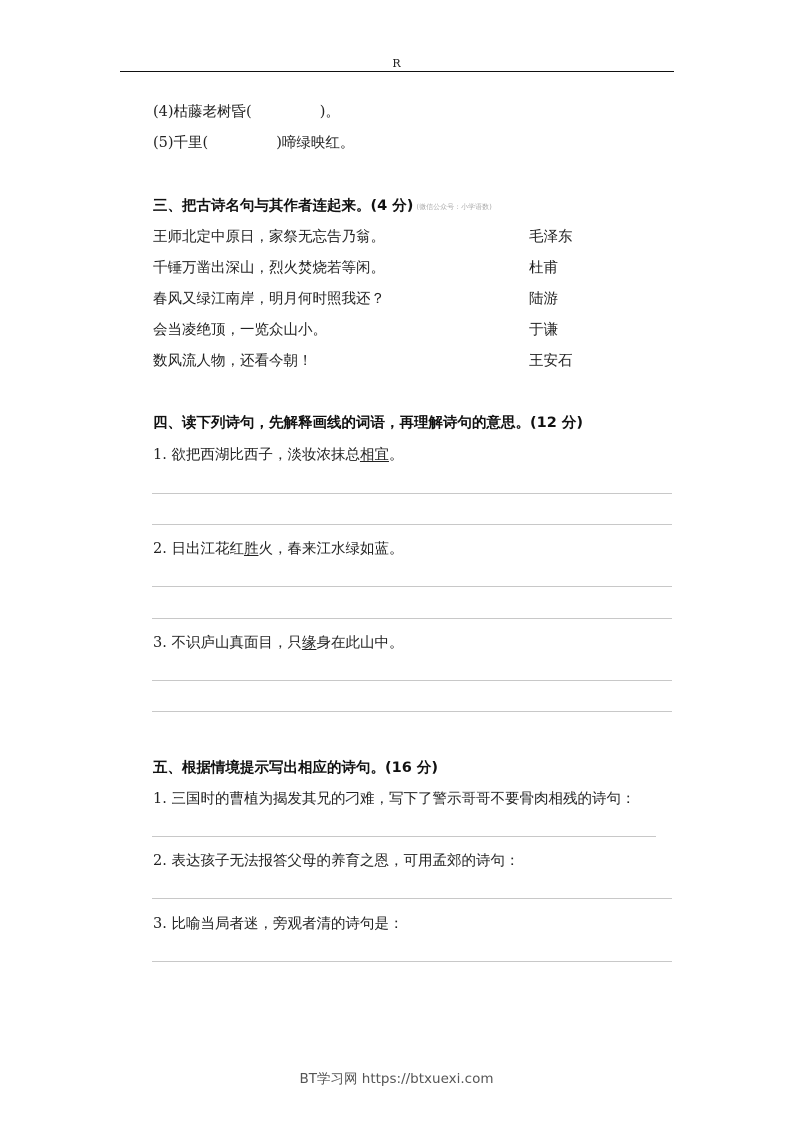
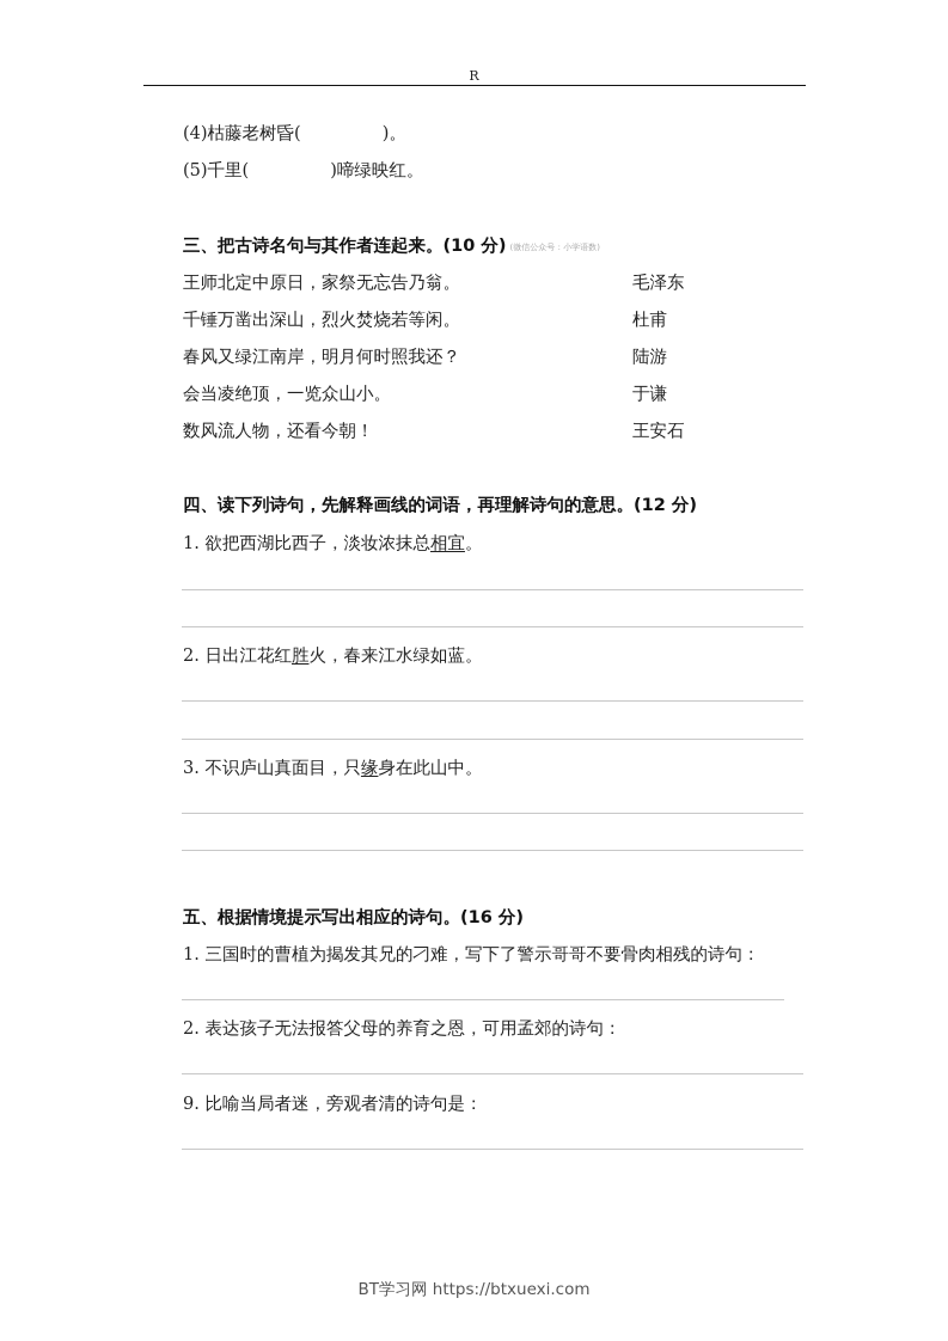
  R
  (4)枯藤老树昏( )。
  (5)千里( )啼绿映红。
- 三、把古诗名句与其作者连起来。(4 分) (微信公众号：小学语数)
+ 三、把古诗名句与其作者连起来。(10 分) (微信公众号：小学语数)
  王师北定中原日，家祭无忘告乃翁。
  千锤万凿出深山，烈火焚烧若等闲。
  春风又绿江南岸，明月何时照我还？
  会当凌绝顶，一览众山小。
  数风流人物，还看今朝！
  毛泽东
  杜甫
  陆游
  于谦
  王安石
  四、读下列诗句，先解释画线的词语，再理解诗句的意思。(12 分)
  1. 欲把西湖比西子，淡妆浓抹总相宜。
  2. 日出江花红胜火，春来江水绿如蓝。
  3. 不识庐山真面目，只缘身在此山中。
  五、根据情境提示写出相应的诗句。(16 分)
  1. 三国时的曹植为揭发其兄的刁难，写下了警示哥哥不要骨肉相残的诗句：
  2. 表达孩子无法报答父母的养育之恩，可用孟郊的诗句：
- 3. 比喻当局者迷，旁观者清的诗句是：
+ 9. 比喻当局者迷，旁观者清的诗句是：
  BT学习网 https://btxuexi.com
